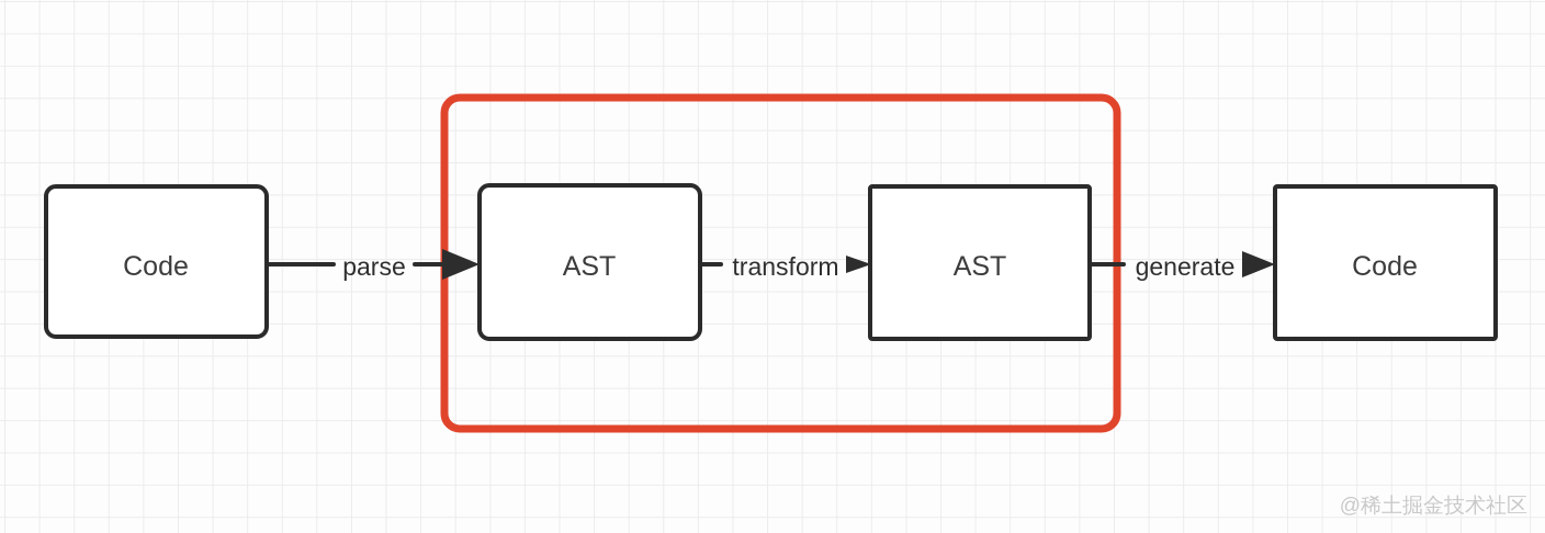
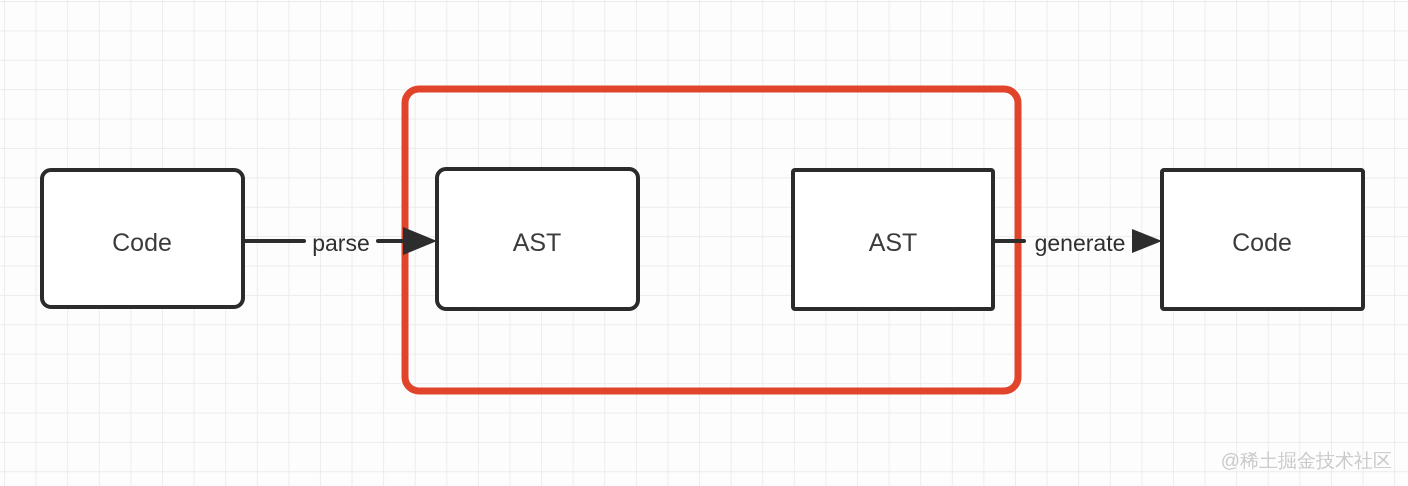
  parse
- transform
  generate
  Code
  AST
  AST
  Code
  @稀土掘金技术社区
